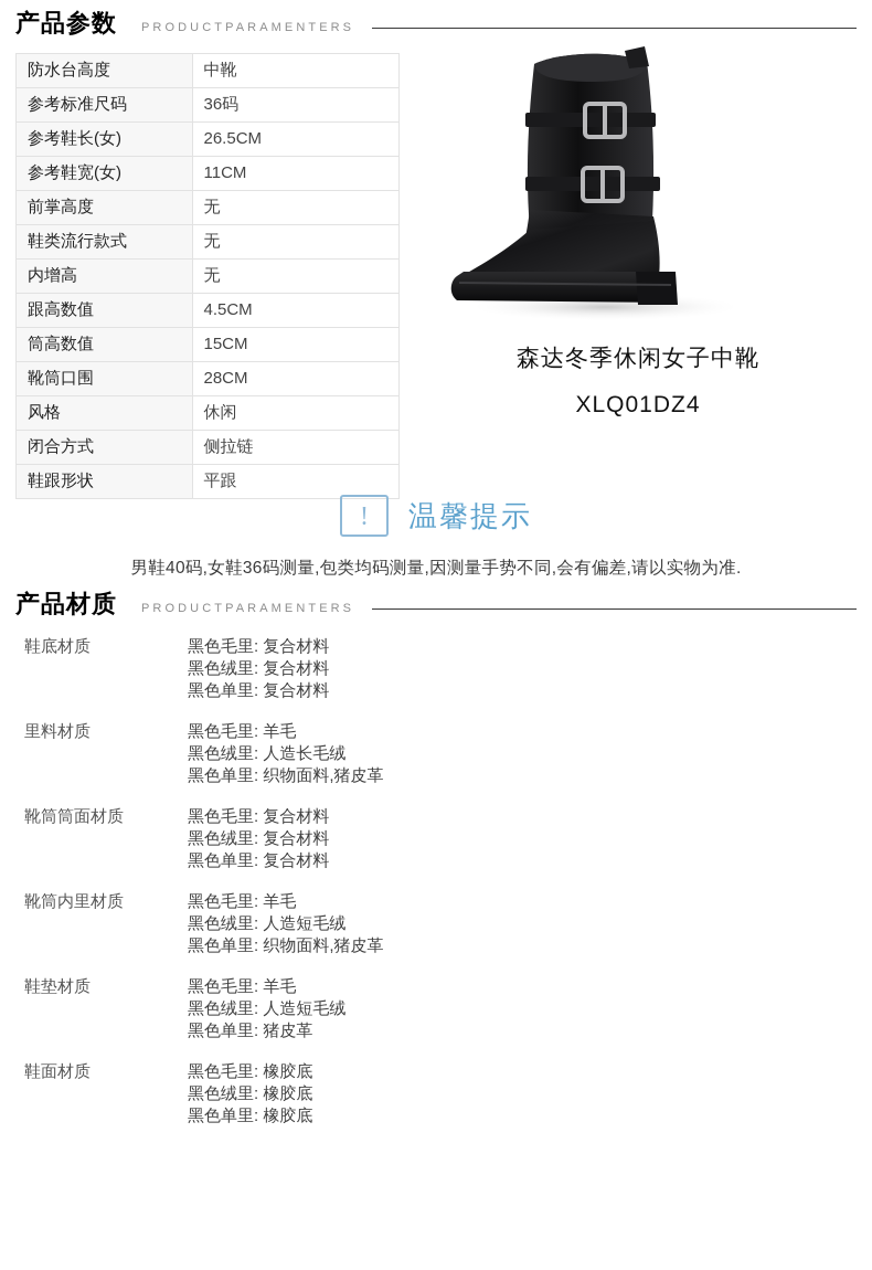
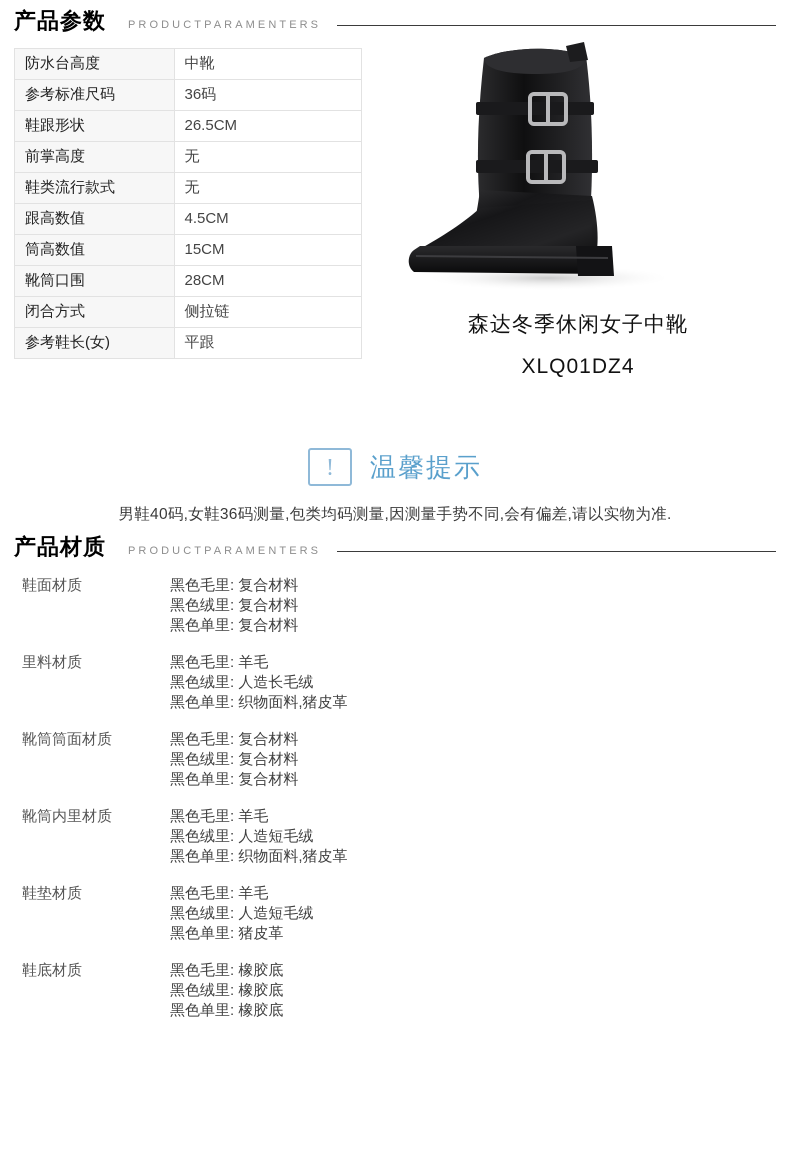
  产品参数
  PRODUCTPARAMENTERS
  防水台高度	中靴
  参考标准尺码	36码
- 参考鞋长(女)	26.5CM
+ 鞋跟形状	26.5CM
- 参考鞋宽(女)	11CM
  前掌高度	无
  鞋类流行款式	无
- 内增高	无
  跟高数值	4.5CM
  筒高数值	15CM
  靴筒口围	28CM
- 风格	休闲
  闭合方式	侧拉链
- 鞋跟形状	平跟
+ 参考鞋长(女)	平跟
  森达冬季休闲女子中靴
  XLQ01DZ4
  !
  温馨提示
  男鞋40码,女鞋36码测量,包类均码测量,因测量手势不同,会有偏差,请以实物为准.
  产品材质
  PRODUCTPARAMENTERS
- 鞋底材质
+ 鞋面材质
  黑色毛里: 复合材料
  黑色绒里: 复合材料
  黑色单里: 复合材料
  里料材质
  黑色毛里: 羊毛
  黑色绒里: 人造长毛绒
  黑色单里: 织物面料,猪皮革
  靴筒筒面材质
  黑色毛里: 复合材料
  黑色绒里: 复合材料
  黑色单里: 复合材料
  靴筒内里材质
  黑色毛里: 羊毛
  黑色绒里: 人造短毛绒
  黑色单里: 织物面料,猪皮革
  鞋垫材质
  黑色毛里: 羊毛
  黑色绒里: 人造短毛绒
  黑色单里: 猪皮革
- 鞋面材质
+ 鞋底材质
  黑色毛里: 橡胶底
  黑色绒里: 橡胶底
  黑色单里: 橡胶底
